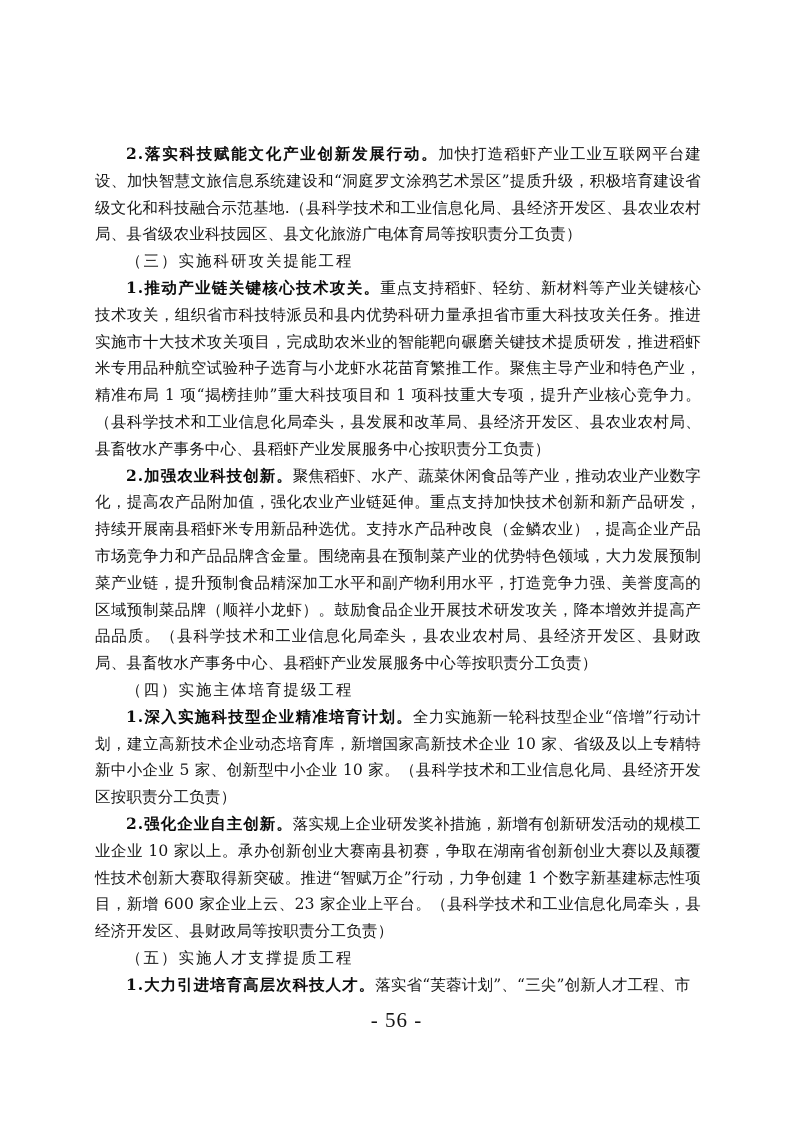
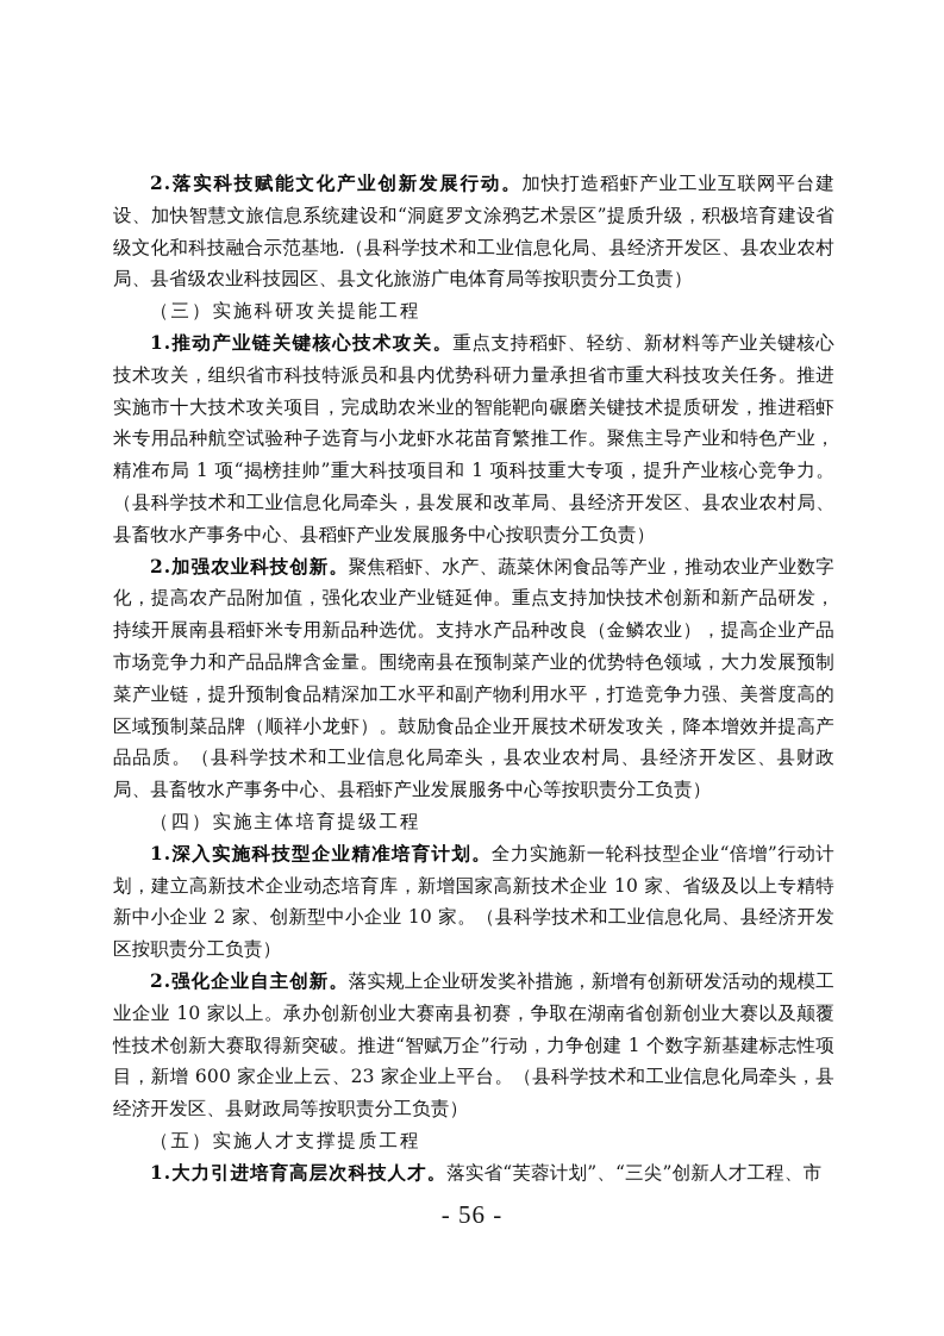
  2.落实科技赋能文化产业创新发展行动。加快打造稻虾产业工业互联网平台建设、加快智慧文旅信息系统建设和“洞庭罗文涂鸦艺术景区”提质升级，积极培育建设省级文化和科技融合示范基地.（县科学技术和工业信息化局、县经济开发区、县农业农村局、县省级农业科技园区、县文化旅游广电体育局等按职责分工负责）
  （三）实施科研攻关提能工程
  1.推动产业链关键核心技术攻关。重点支持稻虾、轻纺、新材料等产业关键核心技术攻关，组织省市科技特派员和县内优势科研力量承担省市重大科技攻关任务。推进实施市十大技术攻关项目，完成助农米业的智能靶向碾磨关键技术提质研发，推进稻虾米专用品种航空试验种子选育与小龙虾水花苗育繁推工作。聚焦主导产业和特色产业，精准布局 1 项“揭榜挂帅”重大科技项目和 1 项科技重大专项，提升产业核心竞争力。（县科学技术和工业信息化局牵头，县发展和改革局、县经济开发区、县农业农村局、县畜牧水产事务中心、县稻虾产业发展服务中心按职责分工负责）
  2.加强农业科技创新。聚焦稻虾、水产、蔬菜休闲食品等产业，推动农业产业数字化，提高农产品附加值，强化农业产业链延伸。重点支持加快技术创新和新产品研发，持续开展南县稻虾米专用新品种选优。支持水产品种改良（金鳞农业），提高企业产品市场竞争力和产品品牌含金量。围绕南县在预制菜产业的优势特色领域，大力发展预制菜产业链，提升预制食品精深加工水平和副产物利用水平，打造竞争力强、美誉度高的区域预制菜品牌（顺祥小龙虾）。鼓励食品企业开展技术研发攻关，降本增效并提高产品品质。（县科学技术和工业信息化局牵头，县农业农村局、县经济开发区、县财政局、县畜牧水产事务中心、县稻虾产业发展服务中心等按职责分工负责）
  （四）实施主体培育提级工程
- 1.深入实施科技型企业精准培育计划。全力实施新一轮科技型企业“倍增”行动计划，建立高新技术企业动态培育库，新增国家高新技术企业 10 家、省级及以上专精特新中小企业 5 家、创新型中小企业 10 家。（县科学技术和工业信息化局、县经济开发区按职责分工负责）
+ 1.深入实施科技型企业精准培育计划。全力实施新一轮科技型企业“倍增”行动计划，建立高新技术企业动态培育库，新增国家高新技术企业 10 家、省级及以上专精特新中小企业 2 家、创新型中小企业 10 家。（县科学技术和工业信息化局、县经济开发区按职责分工负责）
  2.强化企业自主创新。落实规上企业研发奖补措施，新增有创新研发活动的规模工业企业 10 家以上。承办创新创业大赛南县初赛，争取在湖南省创新创业大赛以及颠覆性技术创新大赛取得新突破。推进“智赋万企”行动，力争创建 1 个数字新基建标志性项目，新增 600 家企业上云、23 家企业上平台。（县科学技术和工业信息化局牵头，县经济开发区、县财政局等按职责分工负责）
  （五）实施人才支撑提质工程
  1.大力引进培育高层次科技人才。落实省“芙蓉计划”、“三尖”创新人才工程、市
  - 56 -
